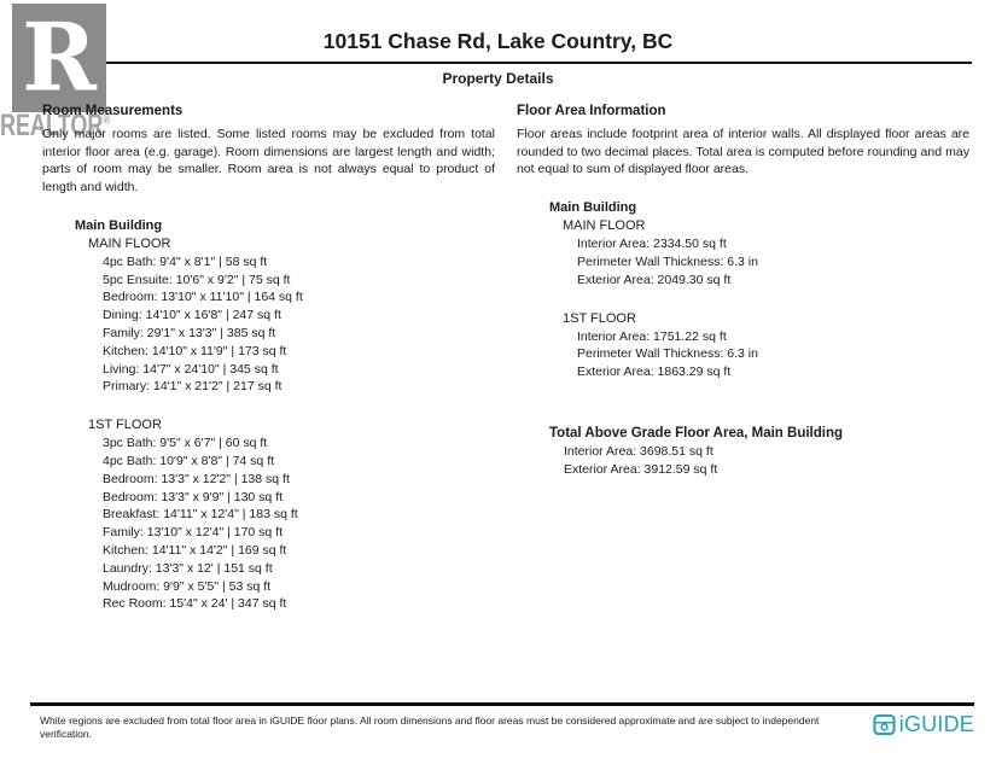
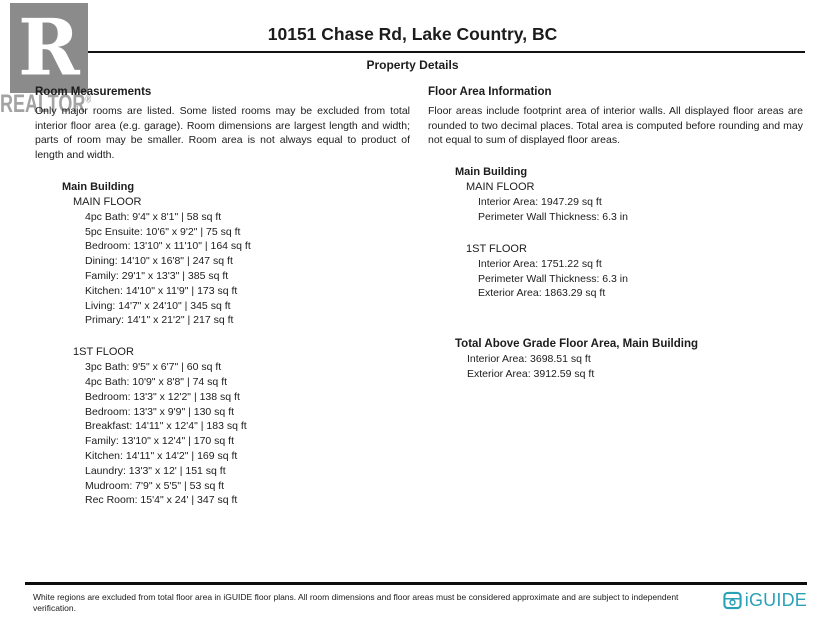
  R
  REALTOR®
  10151 Chase Rd, Lake Country, BC
  Property Details
  Room Measurements
  Only major rooms are listed. Some listed rooms may be excluded from total interior floor area (e.g. garage). Room dimensions are largest length and width; parts of room may be smaller. Room area is not always equal to product of length and width.
  Main Building
  MAIN FLOOR
  4pc Bath: 9'4" x 8'1" | 58 sq ft
  5pc Ensuite: 10'6" x 9'2" | 75 sq ft
  Bedroom: 13'10" x 11'10" | 164 sq ft
  Dining: 14'10" x 16'8" | 247 sq ft
  Family: 29'1" x 13'3" | 385 sq ft
  Kitchen: 14'10" x 11'9" | 173 sq ft
  Living: 14'7" x 24'10" | 345 sq ft
  Primary: 14'1" x 21'2" | 217 sq ft
  1ST FLOOR
  3pc Bath: 9'5" x 6'7" | 60 sq ft
  4pc Bath: 10'9" x 8'8" | 74 sq ft
  Bedroom: 13'3" x 12'2" | 138 sq ft
  Bedroom: 13'3" x 9'9" | 130 sq ft
  Breakfast: 14'11" x 12'4" | 183 sq ft
  Family: 13'10" x 12'4" | 170 sq ft
  Kitchen: 14'11" x 14'2" | 169 sq ft
  Laundry: 13'3" x 12' | 151 sq ft
- Mudroom: 9'9" x 5'5" | 53 sq ft
+ Mudroom: 7'9" x 5'5" | 53 sq ft
  Rec Room: 15'4" x 24' | 347 sq ft
  Floor Area Information
  Floor areas include footprint area of interior walls. All displayed floor areas are rounded to two decimal places. Total area is computed before rounding and may not equal to sum of displayed floor areas.
  Main Building
  MAIN FLOOR
- Interior Area: 2334.50 sq ft
+ Interior Area: 1947.29 sq ft
  Perimeter Wall Thickness: 6.3 in
- Exterior Area: 2049.30 sq ft
  1ST FLOOR
  Interior Area: 1751.22 sq ft
  Perimeter Wall Thickness: 6.3 in
  Exterior Area: 1863.29 sq ft
  Total Above Grade Floor Area, Main Building
  Interior Area: 3698.51 sq ft
  Exterior Area: 3912.59 sq ft
  White regions are excluded from total floor area in iGUIDE floor plans. All room dimensions and floor areas must be considered approximate and are subject to independent verification.
  iGUIDE
